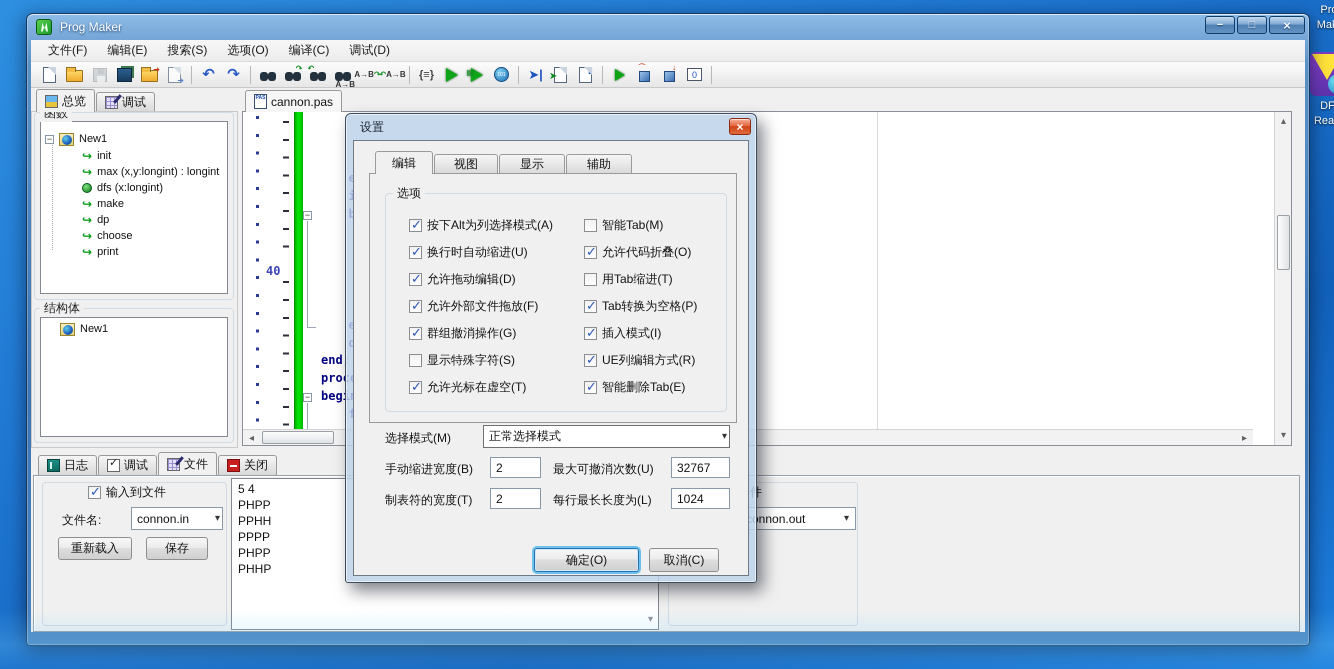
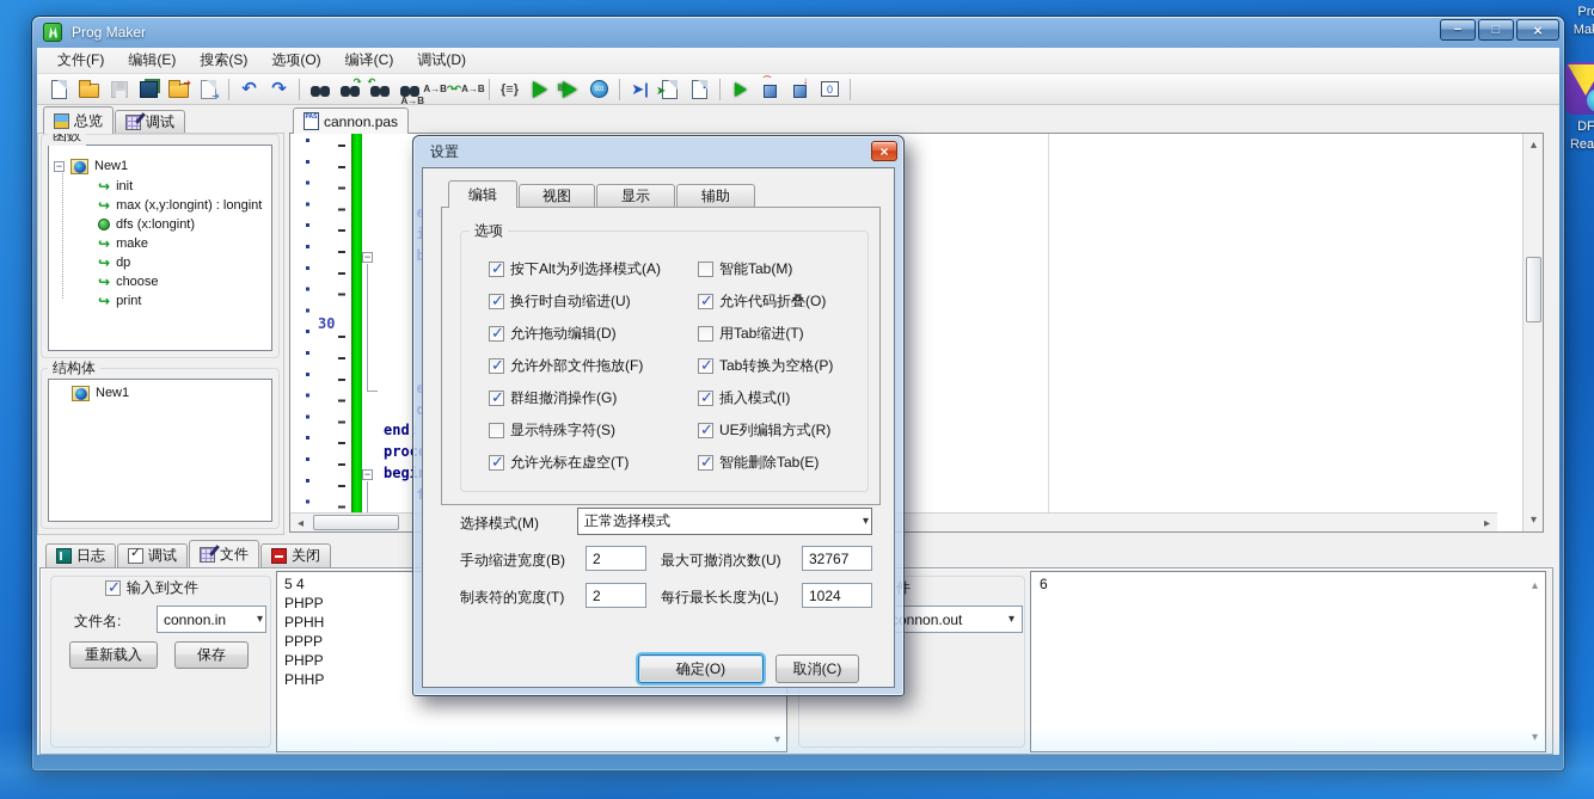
  Prog Maker
  文件(F)
  编辑(E)
  搜索(S)
  选项(O)
  编译(C)
  调试(D)
  ➜
  ➜
  ↷
  ↶
  A→B
  A→B↷
  ↶A→B
  {≡}
  ▤
  ➤|
  ➤
  ▮
  ⌒
  ↓
  0
  总览
  调试
  函数
  New1
  init
  max (x,y:longint) : longint
  dfs (x:longint)
  make
  dp
  choose
  print
  结构体
  New1
  cannon.pas
- 40
+ 30
  end;
  begi
  日志
  ✓
  调试
  文件
  关闭
  输入到文件
  文件名:
  connon.in
  重新载入
  保存
  5 4
  PHPP
  PPHH
  PPPP
  PHPP
  PHHP
  connon.out
+ 6
  设置
  编辑
  视图
  显示
  辅助
  选项
  按下Alt为列选择模式(A)
  换行时自动缩进(U)
  允许拖动编辑(D)
  允许外部文件拖放(F)
  群组撤消操作(G)
  显示特殊字符(S)
  允许光标在虚空(T)
  智能Tab(M)
  允许代码折叠(O)
  用Tab缩进(T)
  Tab转换为空格(P)
  插入模式(I)
  UE列编辑方式(R)
  智能删除Tab(E)
  选择模式(M)
  正常选择模式
  手动缩进宽度(B)
  2
  最大可撤消次数(U)
  32767
  制表符的宽度(T)
  2
  每行最长长度为(L)
  1024
  确定(O)
  取消(C)
